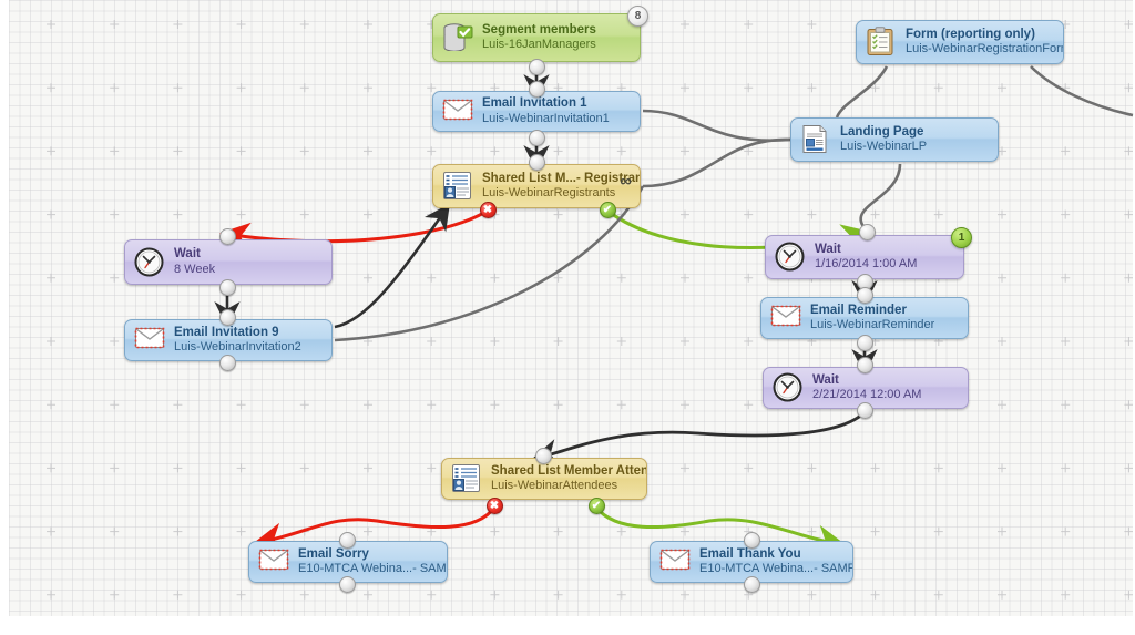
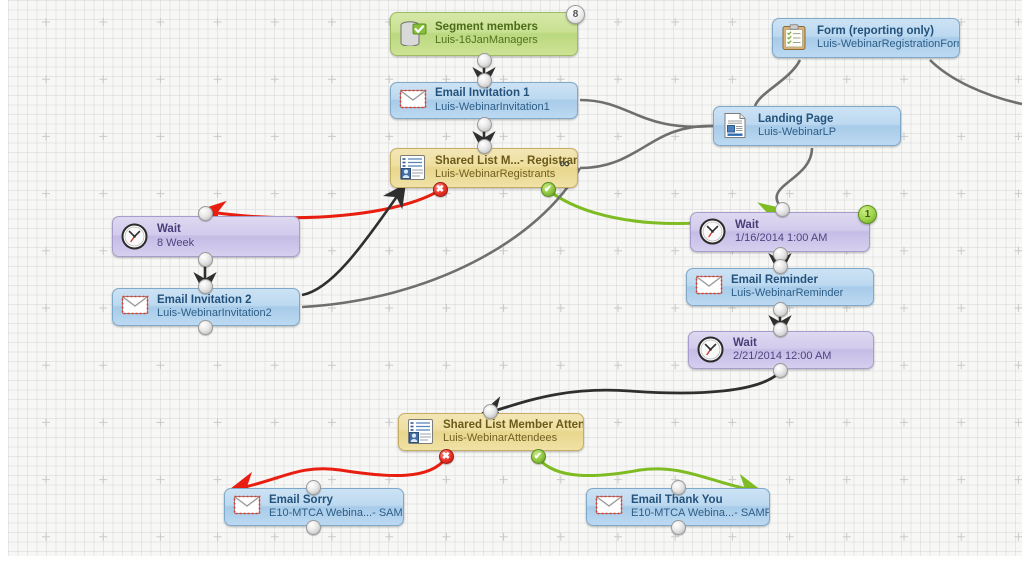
  Segment members
  Luis-16JanManagers
  8
  Email Invitation 1
  Luis-WebinarInvitation1
  Shared List M...- Registran
  Luis-WebinarRegistrants
  ∞
  Form (reporting only)
  Luis-WebinarRegistrationFor
  Landing Page
  Luis-WebinarLP
  Wait
  1/16/2014 1:00 AM
  1
  Email Reminder
  Luis-WebinarReminder
  Wait
  2/21/2014 12:00 AM
  Wait
  8 Week
- Email Invitation 9
+ Email Invitation 2
  Luis-WebinarInvitation2
  Shared List Member Atten
  Luis-WebinarAttendees
  Email Sorry
  E10-MTCA Webina...- SAM
  Email Thank You
  E10-MTCA Webina...- SAMP
  ✖
  ✔
  ✖
  ✔
